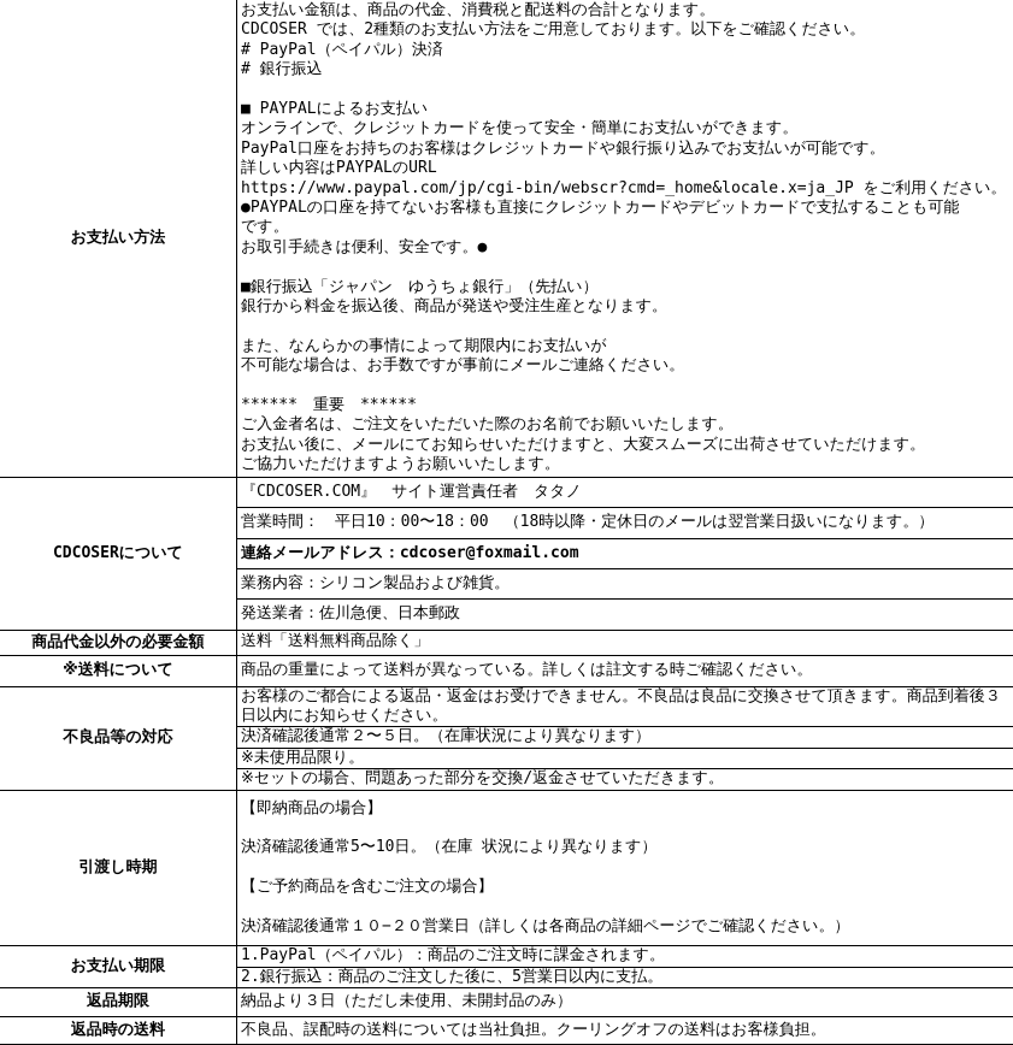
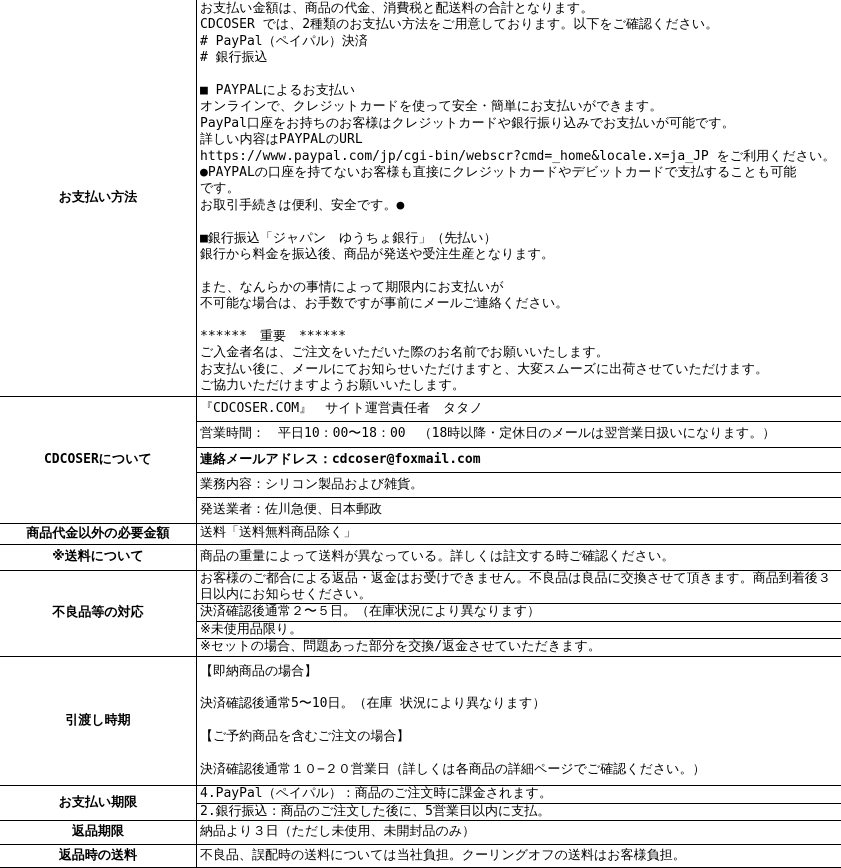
  お支払い方法
  お支払い金額は、商品の代金、消費税と配送料の合計となります。
  CDCOSER では、2種類のお支払い方法をご用意しております。以下をご確認ください。
  # PayPal（ペイパル）決済
  # 銀行振込
  ■ PAYPALによるお支払い
  オンラインで、クレジットカードを使って安全・簡単にお支払いができます。
  PayPal口座をお持ちのお客様はクレジットカードや銀行振り込みでお支払いが可能です。
  詳しい内容はPAYPALのURL
  https://www.paypal.com/jp/cgi-bin/webscr?cmd=_home&locale.x=ja_JP をご利用ください。
  ●PAYPALの口座を持てないお客様も直接にクレジットカードやデビットカードで支払することも可能
  です。
  お取引手続きは便利、安全です。●
  ■銀行振込「ジャパン ゆうちょ銀行」（先払い）
  銀行から料金を振込後、商品が発送や受注生産となります。
  また、なんらかの事情によって期限内にお支払いが
  不可能な場合は、お手数ですが事前にメールご連絡ください。
  ****** 重要 ******
  ご入金者名は、ご注文をいただいた際のお名前でお願いいたします。
  お支払い後に、メールにてお知らせいただけますと、大変スムーズに出荷させていただけます。
  ご協力いただけますようお願いいたします。
  CDCOSERについて
  『CDCOSER.COM』 サイト運営責任者 タタノ
  営業時間： 平日10：00〜18：00 （18時以降・定休日のメールは翌営業日扱いになります。）
  連絡メールアドレス：cdcoser@foxmail.com
  業務内容：シリコン製品および雑貨。
  発送業者：佐川急便、日本郵政
  商品代金以外の必要金額
  送料「送料無料商品除く」
  ※送料について
  商品の重量によって送料が異なっている。詳しくは註文する時ご確認ください。
  不良品等の対応
  お客様のご都合による返品・返金はお受けできません。不良品は良品に交換させて頂きます。商品到着後３日以内にお知らせください。
  決済確認後通常２〜５日。（在庫状況により異なります）
  ※未使用品限り。
  ※セットの場合、問題あった部分を交換/返金させていただきます。
  引渡し時期
  【即納商品の場合】
  決済確認後通常5〜10日。（在庫 状況により異なります）
  【ご予約商品を含むご注文の場合】
  決済確認後通常１０−２０営業日（詳しくは各商品の詳細ページでご確認ください。）
  お支払い期限
- 1.PayPal（ペイパル）：商品のご注文時に課金されます。
+ 4.PayPal（ペイパル）：商品のご注文時に課金されます。
  2.銀行振込：商品のご注文した後に、5営業日以内に支払。
  返品期限
  納品より３日（ただし未使用、未開封品のみ）
  返品時の送料
  不良品、誤配時の送料については当社負担。クーリングオフの送料はお客様負担。
